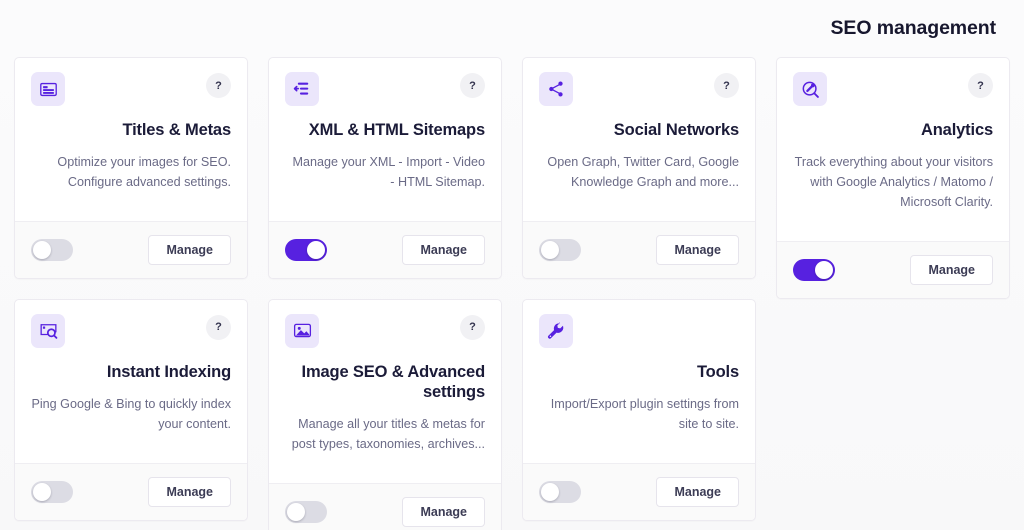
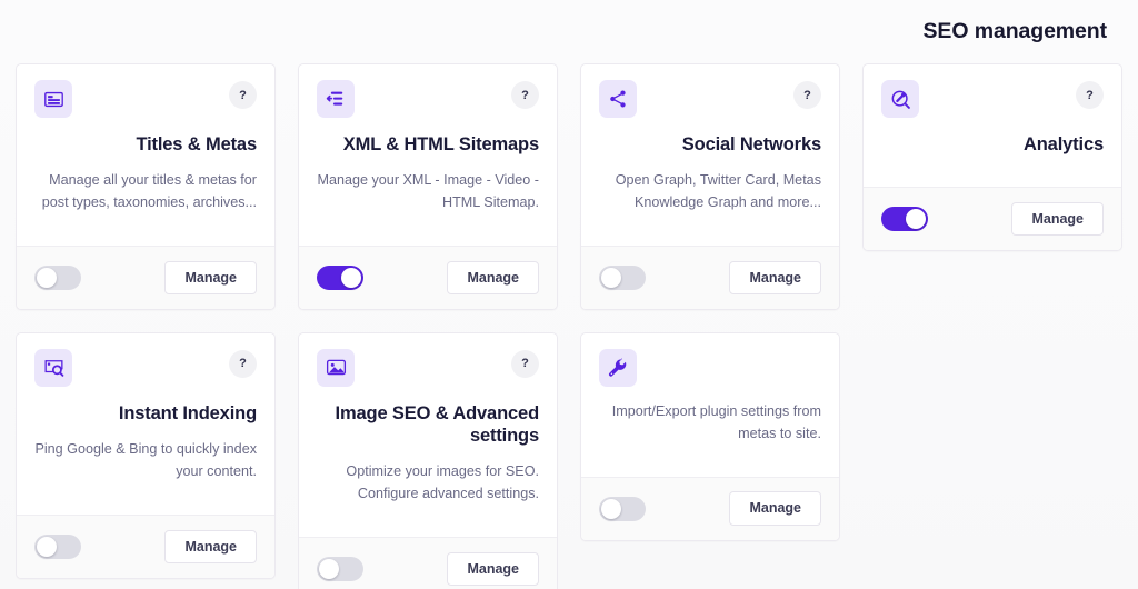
  SEO management
  ?
  Analytics
- Track everything about your visitors with Google Analytics / Matomo / Microsoft Clarity.
  Manage
  ?
  Social Networks
- Open Graph, Twitter Card, Google Knowledge Graph and more...
+ Open Graph, Twitter Card, Metas Knowledge Graph and more...
  Manage
- Tools
- Import/Export plugin settings from site to site.
+ Import/Export plugin settings from metas to site.
  Manage
  ?
  XML & HTML Sitemaps
- Manage your XML - Import - Video - HTML Sitemap.
+ Manage your XML - Image - Video - HTML Sitemap.
  Manage
  ?
  Image SEO & Advanced settings
- Manage all your titles & metas for post types, taxonomies, archives...
+ Optimize your images for SEO. Configure advanced settings.
  Manage
  ?
  Titles & Metas
- Optimize your images for SEO. Configure advanced settings.
+ Manage all your titles & metas for post types, taxonomies, archives...
  Manage
  ?
  Instant Indexing
  Ping Google & Bing to quickly index your content.
  Manage
